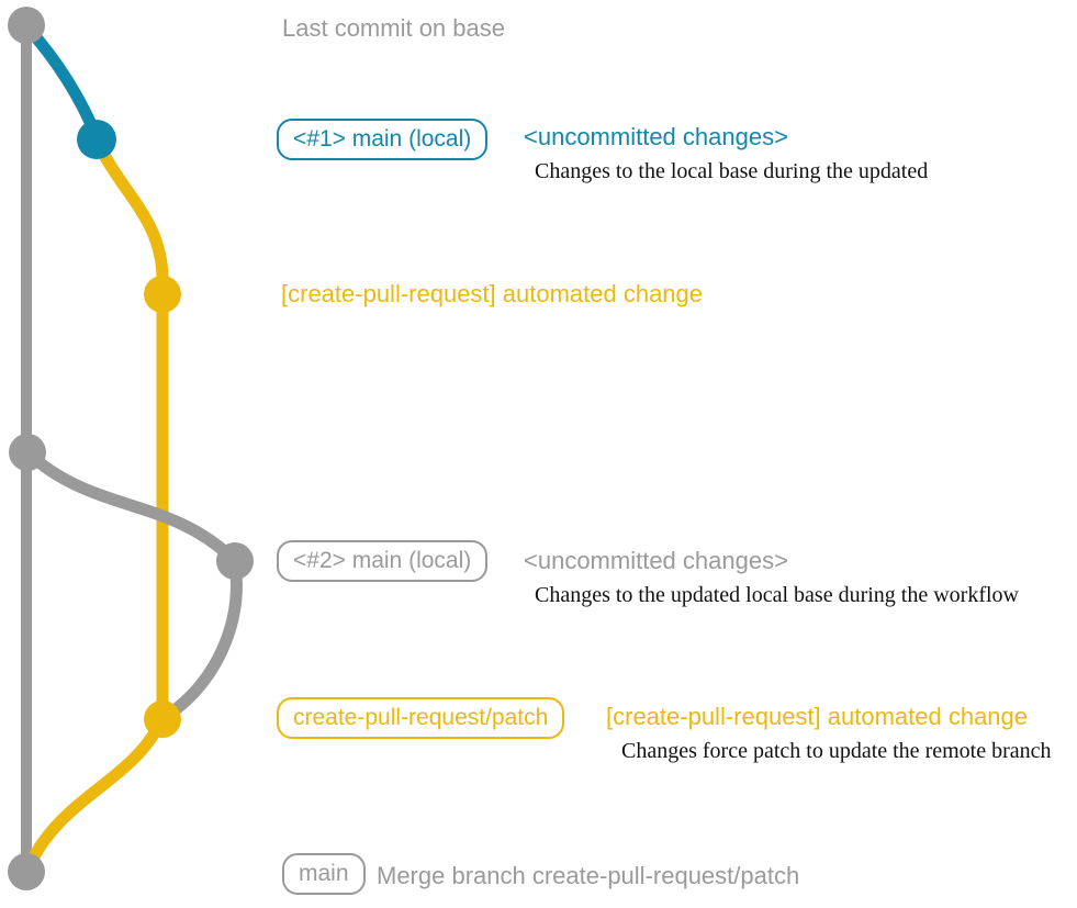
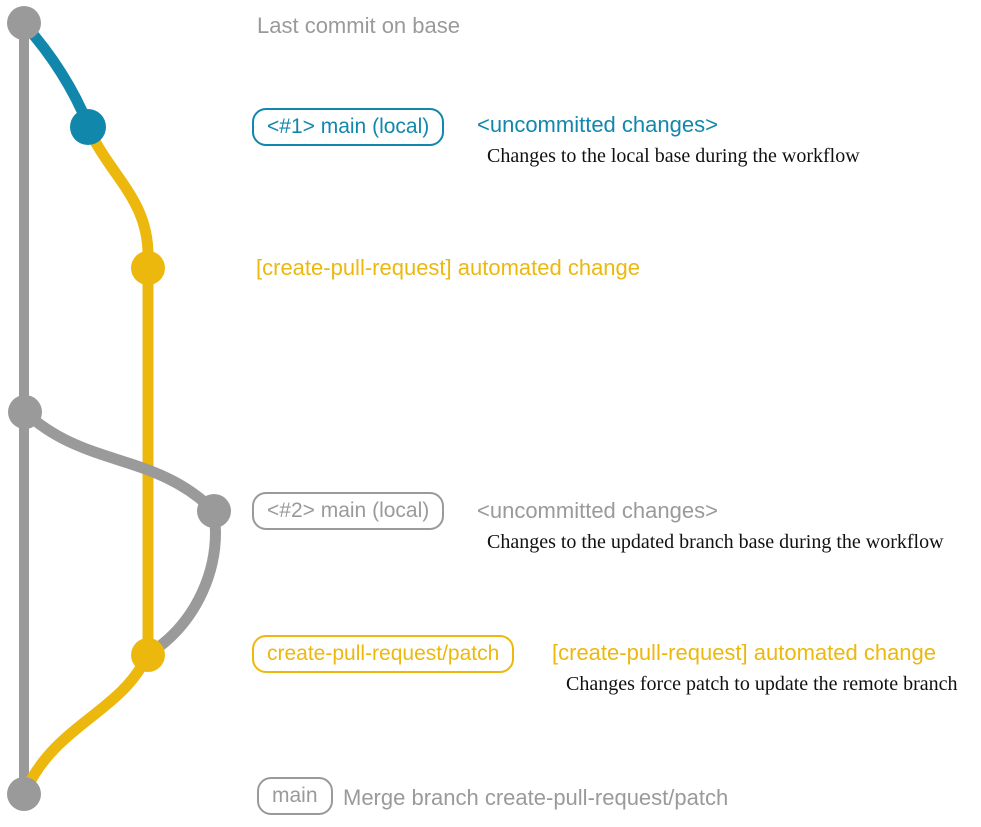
  Last commit on base
  <#1> main (local)
  <uncommitted changes>
- Changes to the local base during the updated
+ Changes to the local base during the workflow
  [create-pull-request] automated change
  <#2> main (local)
  <uncommitted changes>
- Changes to the updated local base during the workflow
+ Changes to the updated branch base during the workflow
  create-pull-request/patch
  [create-pull-request] automated change
  Changes force patch to update the remote branch
  main
  Merge branch create-pull-request/patch
